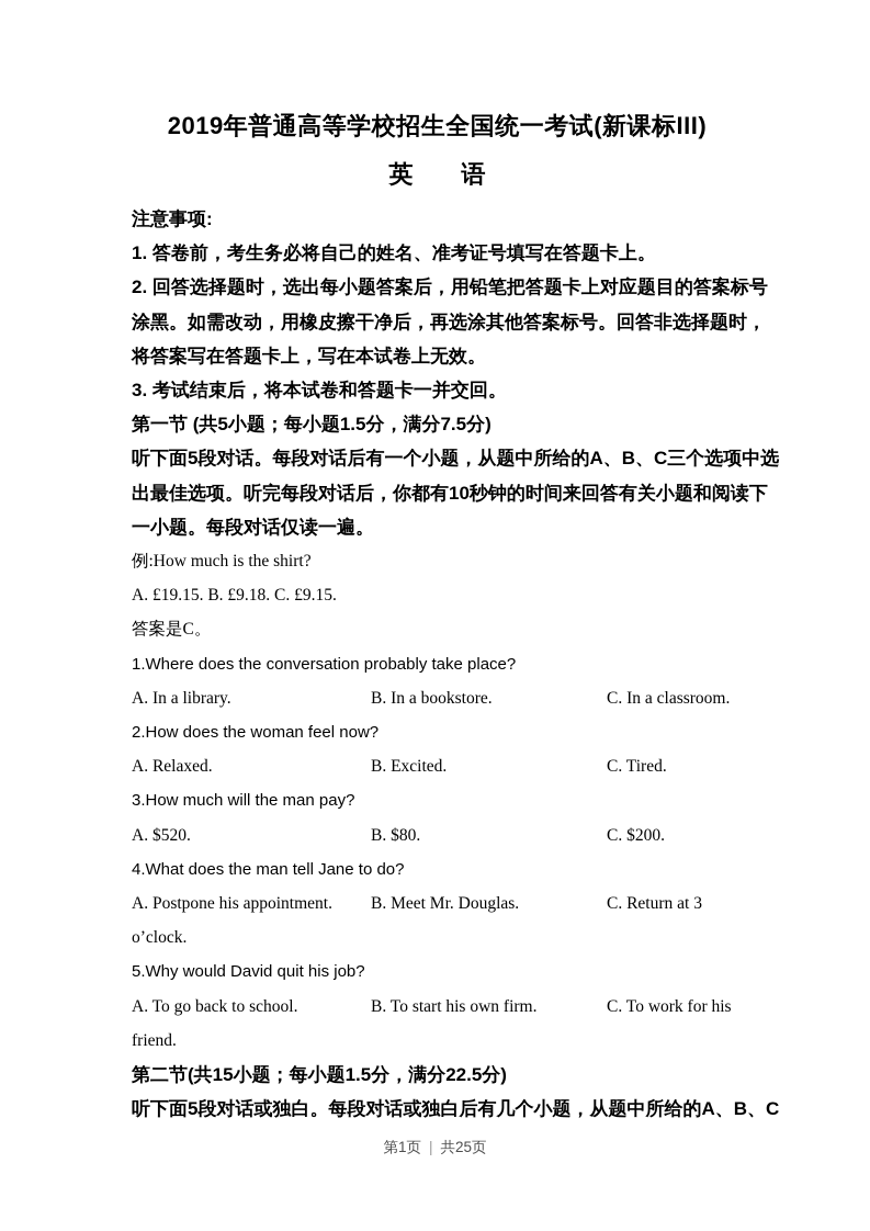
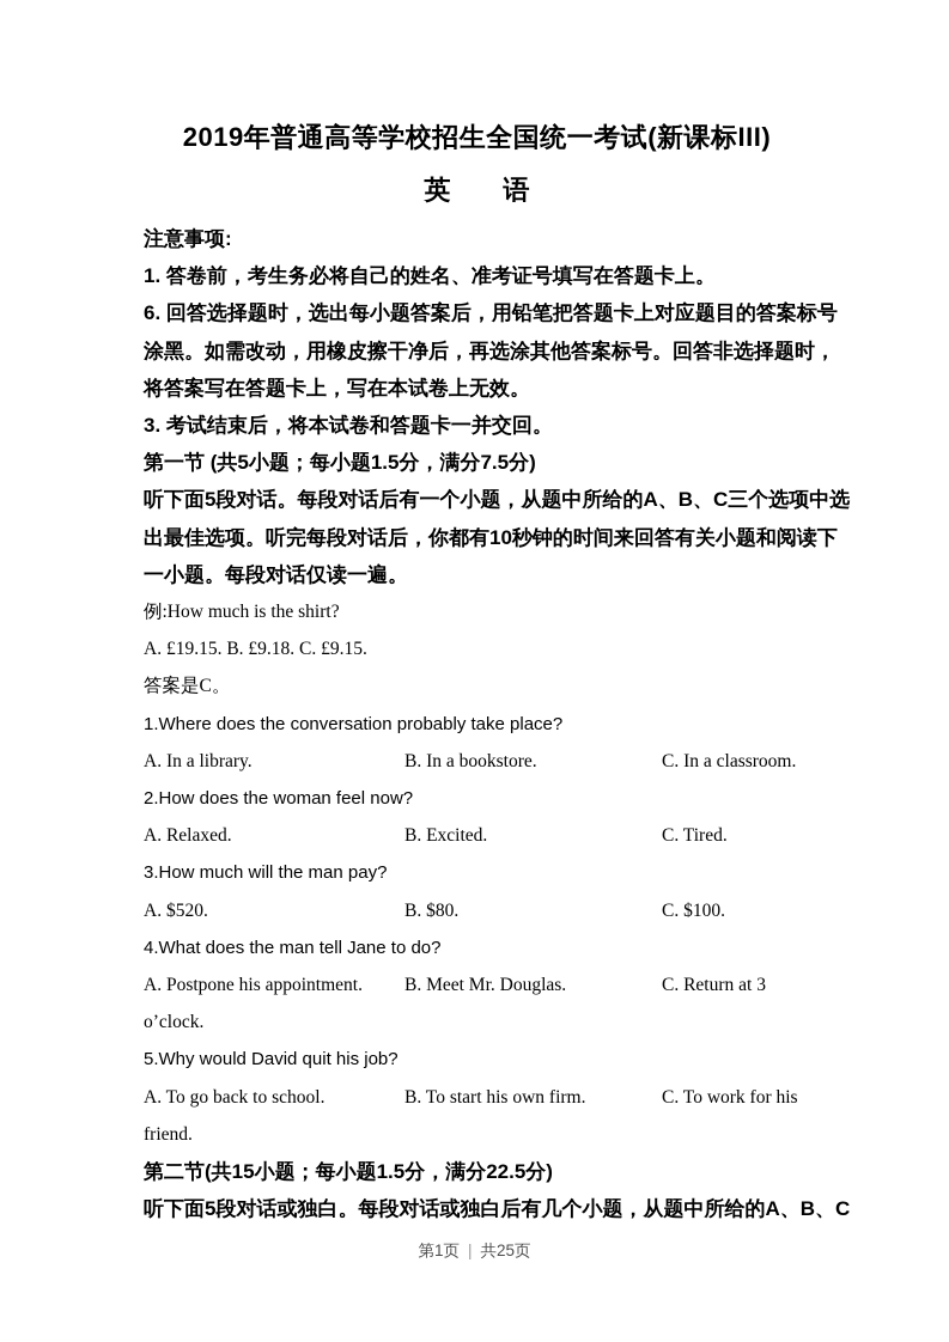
  2019年普通高等学校招生全国统一考试(新课标III)
  英 语
  注意事项:
  1. 答卷前，考生务必将自己的姓名、准考证号填写在答题卡上。
- 2. 回答选择题时，选出每小题答案后，用铅笔把答题卡上对应题目的答案标号
+ 6. 回答选择题时，选出每小题答案后，用铅笔把答题卡上对应题目的答案标号
  涂黑。如需改动，用橡皮擦干净后，再选涂其他答案标号。回答非选择题时，
  将答案写在答题卡上，写在本试卷上无效。
  3. 考试结束后，将本试卷和答题卡一并交回。
  第一节 (共5小题；每小题1.5分，满分7.5分)
  听下面5段对话。每段对话后有一个小题，从题中所给的A、B、C三个选项中选
  出最佳选项。听完每段对话后，你都有10秒钟的时间来回答有关小题和阅读下
  一小题。每段对话仅读一遍。
  例:How much is the shirt?
  A. £19.15. B. £9.18. C. £9.15.
  答案是C。
  1.Where does the conversation probably take place?
  A. In a library.
  B. In a bookstore.
  C. In a classroom.
  2.How does the woman feel now?
  A. Relaxed.
  B. Excited.
  C. Tired.
  3.How much will the man pay?
  A. $520.
  B. $80.
- C. $200.
+ C. $100.
  4.What does the man tell Jane to do?
  A. Postpone his appointment.
  B. Meet Mr. Douglas.
  C. Return at 3
  o’clock.
  5.Why would David quit his job?
  A. To go back to school.
  B. To start his own firm.
  C. To work for his
  friend.
  第二节(共15小题；每小题1.5分，满分22.5分)
  听下面5段对话或独白。每段对话或独白后有几个小题，从题中所给的A、B、C
  第1页 | 共25页
